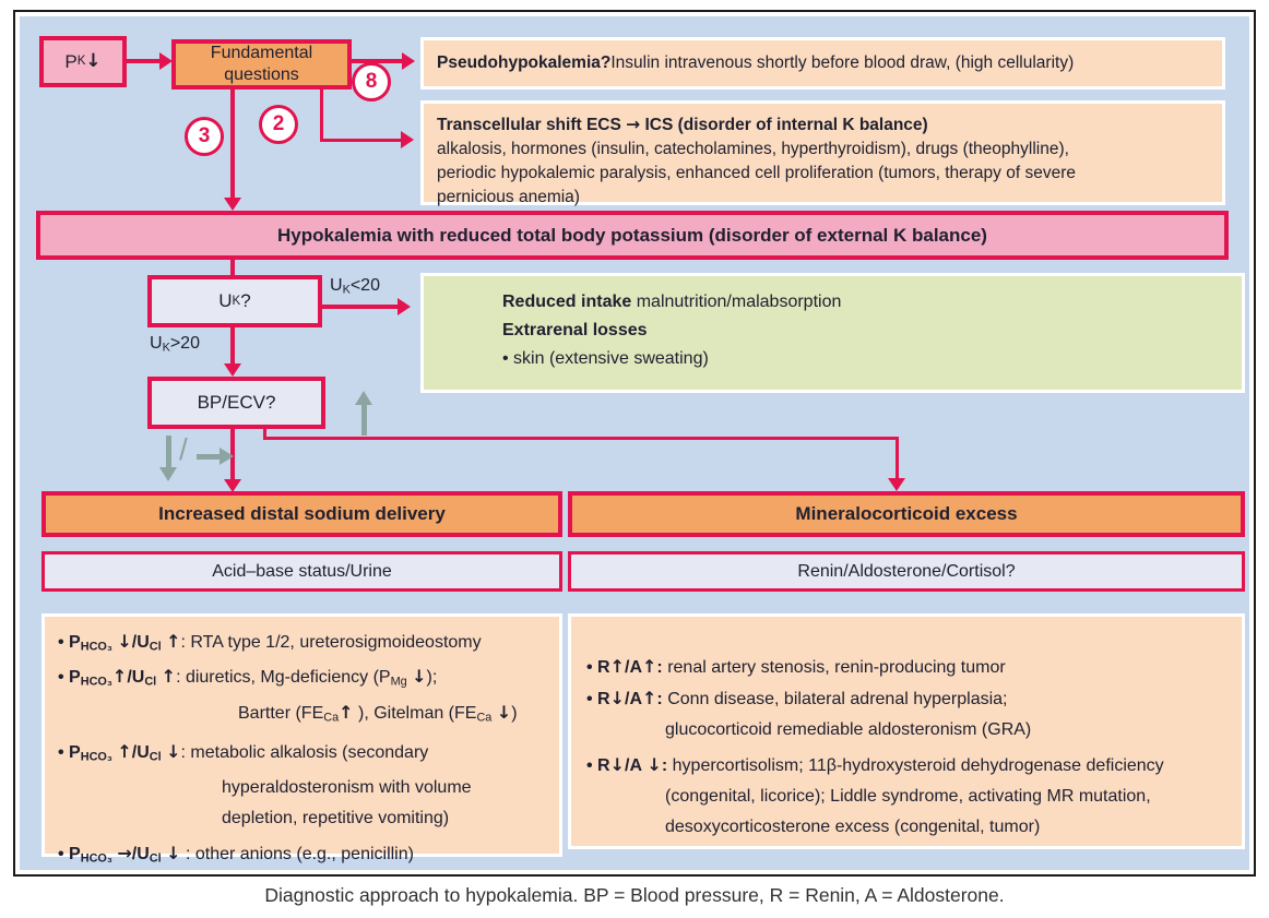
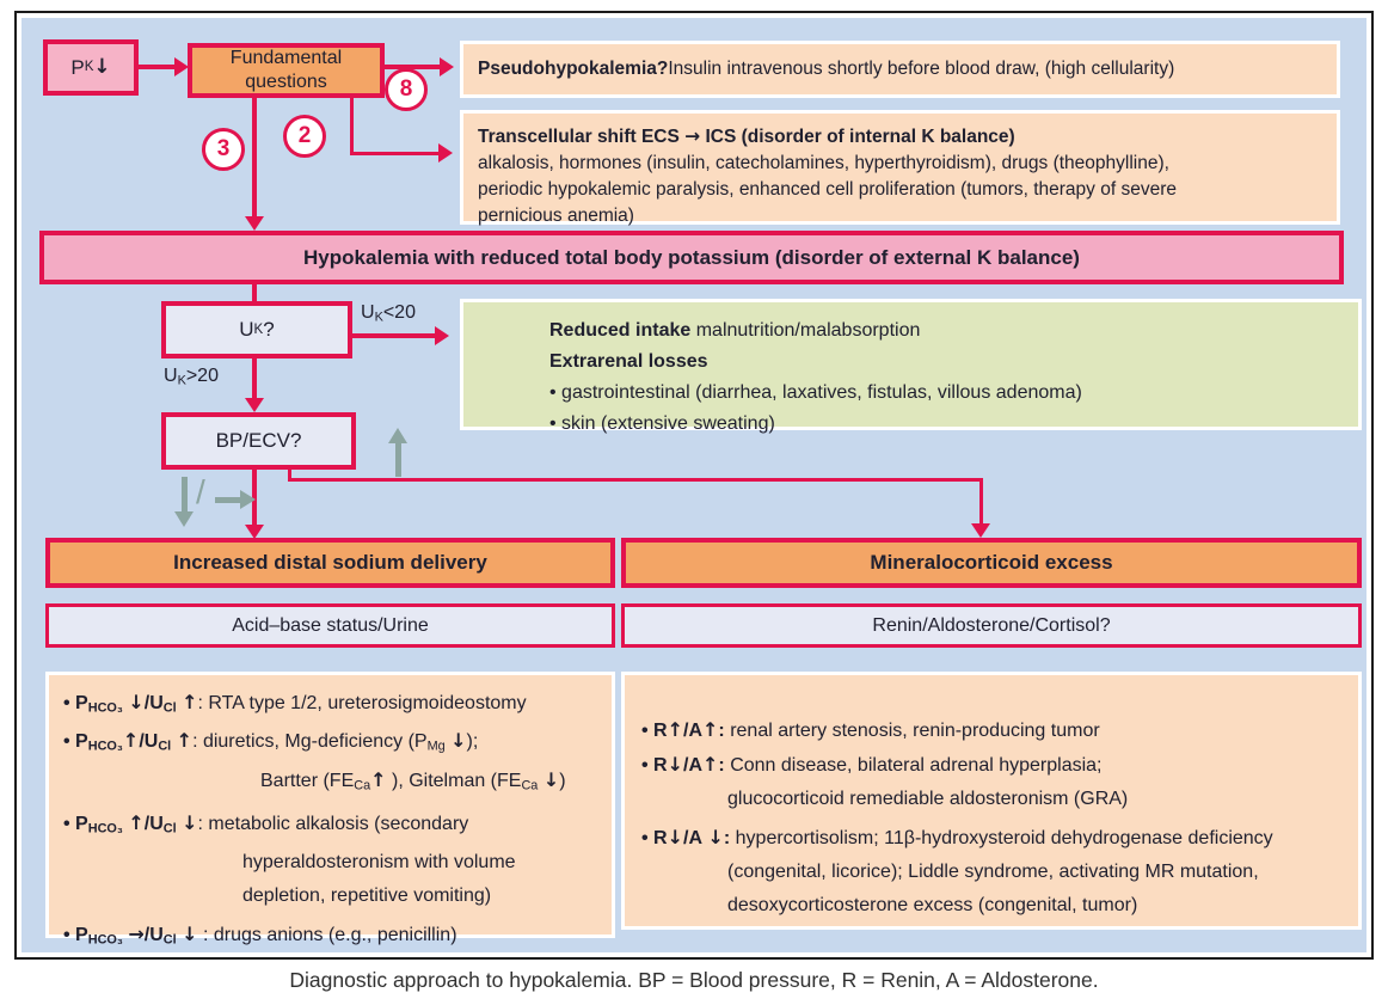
  /
  8
  2
  3
  UK<20
  UK>20
  P
  K
  ↓
  Fundamental questions
  Pseudohypokalemia?
  Insulin intravenous shortly before blood draw, (high cellularity)
  Transcellular shift ECS → ICS (disorder of internal K balance)
  alkalosis, hormones (insulin, catecholamines, hyperthyroidism), drugs (theophylline),
  periodic hypokalemic paralysis, enhanced cell proliferation (tumors, therapy of severe
  pernicious anemia)
  Hypokalemia with reduced total body potassium (disorder of external K balance)
  U
  K
  ?
  BP/ECV?
  Reduced intake malnutrition/malabsorption
  Extrarenal losses
+ • gastrointestinal (diarrhea, laxatives, fistulas, villous adenoma)
  • skin (extensive sweating)
  Increased distal sodium delivery
  Mineralocorticoid excess
  Acid–base status/Urine
  Renin/Aldosterone/Cortisol?
  • PHCO₃ ↓/UCl ↑: RTA type 1/2, ureterosigmoideostomy
  • PHCO₃↑/UCl ↑: diuretics, Mg-deficiency (PMg ↓);
  Bartter (FECa↑ ), Gitelman (FECa ↓)
  • PHCO₃ ↑/UCl ↓: metabolic alkalosis (secondary
  hyperaldosteronism with volume
  depletion, repetitive vomiting)
- • PHCO₃ →/UCl ↓ : other anions (e.g., penicillin)
+ • PHCO₃ →/UCl ↓ : drugs anions (e.g., penicillin)
  • R↑/A↑: renal artery stenosis, renin-producing tumor
  • R↓/A↑: Conn disease, bilateral adrenal hyperplasia;
  glucocorticoid remediable aldosteronism (GRA)
  • R↓/A ↓: hypercortisolism; 11β-hydroxysteroid dehydrogenase deficiency
  (congenital, licorice); Liddle syndrome, activating MR mutation,
  desoxycorticosterone excess (congenital, tumor)
  Diagnostic approach to hypokalemia. BP = Blood pressure, R = Renin, A = Aldosterone.
